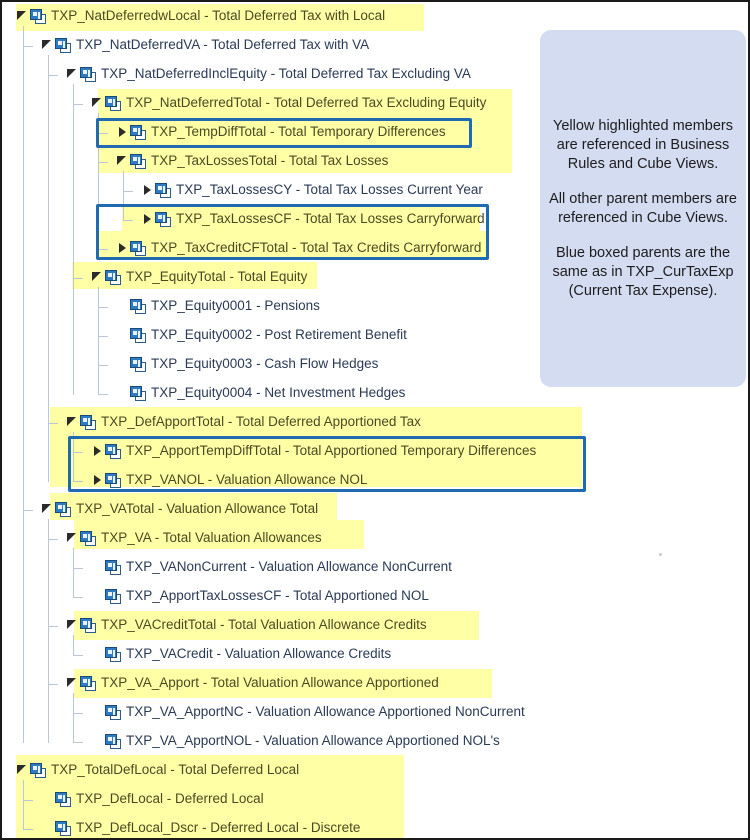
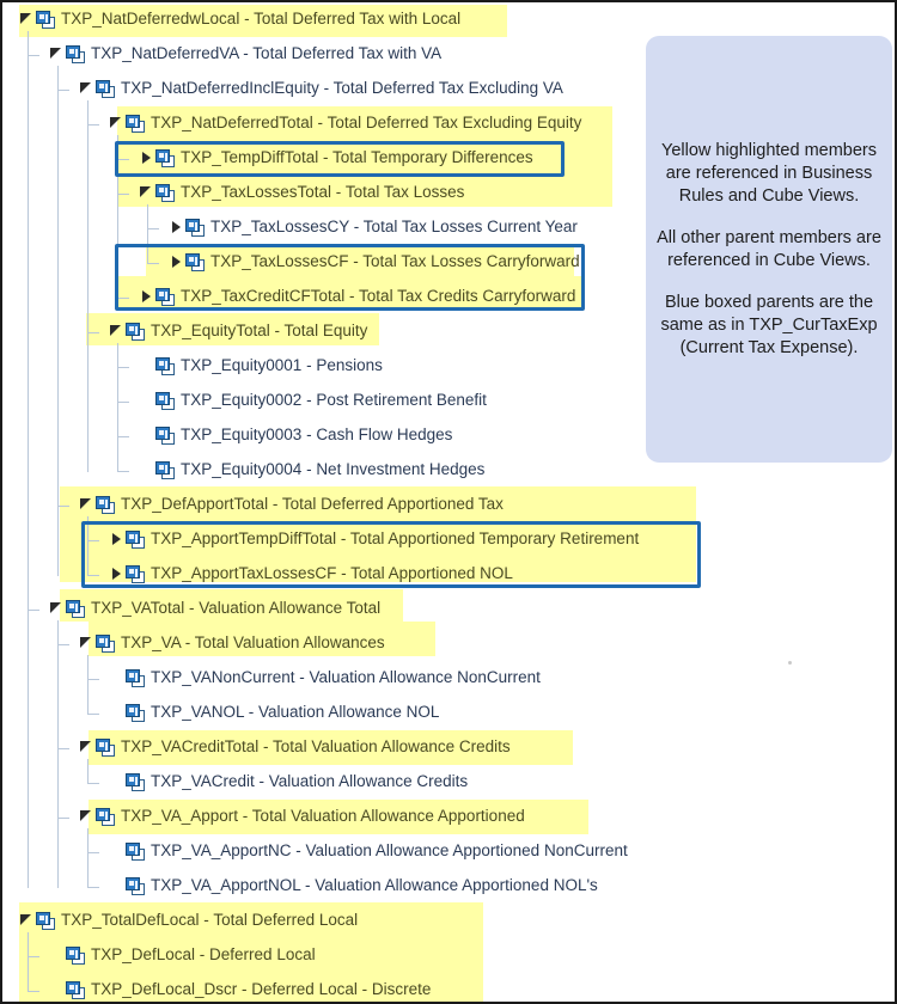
  TXP_NatDeferredwLocal - Total Deferred Tax with Local
  TXP_NatDeferredVA - Total Deferred Tax with VA
  TXP_NatDeferredInclEquity - Total Deferred Tax Excluding VA
  TXP_NatDeferredTotal - Total Deferred Tax Excluding Equity
  TXP_TempDiffTotal - Total Temporary Differences
  TXP_TaxLossesTotal - Total Tax Losses
  TXP_TaxLossesCY - Total Tax Losses Current Year
  TXP_TaxLossesCF - Total Tax Losses Carryforward
  TXP_TaxCreditCFTotal - Total Tax Credits Carryforward
  TXP_EquityTotal - Total Equity
  TXP_Equity0001 - Pensions
  TXP_Equity0002 - Post Retirement Benefit
  TXP_Equity0003 - Cash Flow Hedges
  TXP_Equity0004 - Net Investment Hedges
  TXP_DefApportTotal - Total Deferred Apportioned Tax
- TXP_ApportTempDiffTotal - Total Apportioned Temporary Differences
+ TXP_ApportTempDiffTotal - Total Apportioned Temporary Retirement
- TXP_VANOL - Valuation Allowance NOL
+ TXP_ApportTaxLossesCF - Total Apportioned NOL
  TXP_VATotal - Valuation Allowance Total
  TXP_VA - Total Valuation Allowances
  TXP_VANonCurrent - Valuation Allowance NonCurrent
- TXP_ApportTaxLossesCF - Total Apportioned NOL
+ TXP_VANOL - Valuation Allowance NOL
  TXP_VACreditTotal - Total Valuation Allowance Credits
  TXP_VACredit - Valuation Allowance Credits
  TXP_VA_Apport - Total Valuation Allowance Apportioned
  TXP_VA_ApportNC - Valuation Allowance Apportioned NonCurrent
  TXP_VA_ApportNOL - Valuation Allowance Apportioned NOL's
  TXP_TotalDefLocal - Total Deferred Local
  TXP_DefLocal - Deferred Local
  TXP_DefLocal_Dscr - Deferred Local - Discrete
  Yellow highlighted members are referenced in Business Rules and Cube Views.
  All other parent members are referenced in Cube Views.
  Blue boxed parents are the same as in TXP_CurTaxExp (Current Tax Expense).
